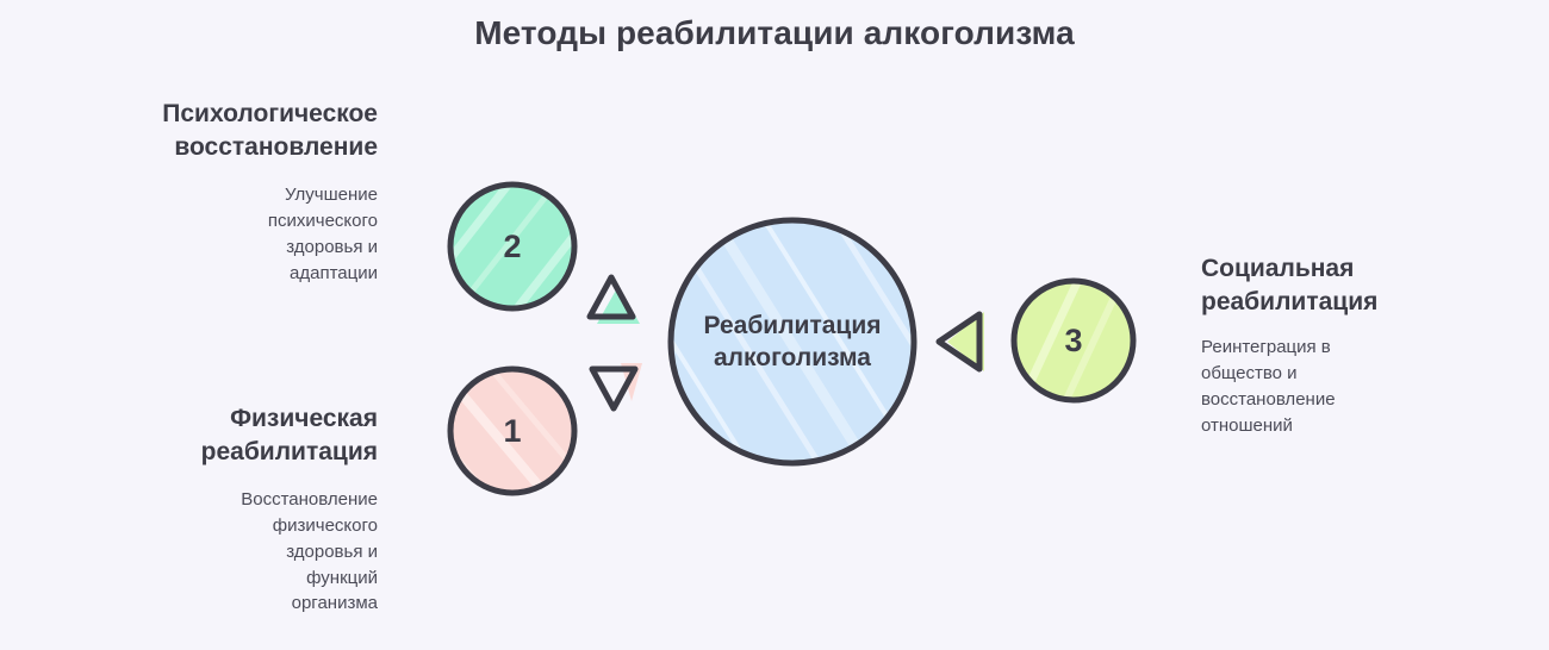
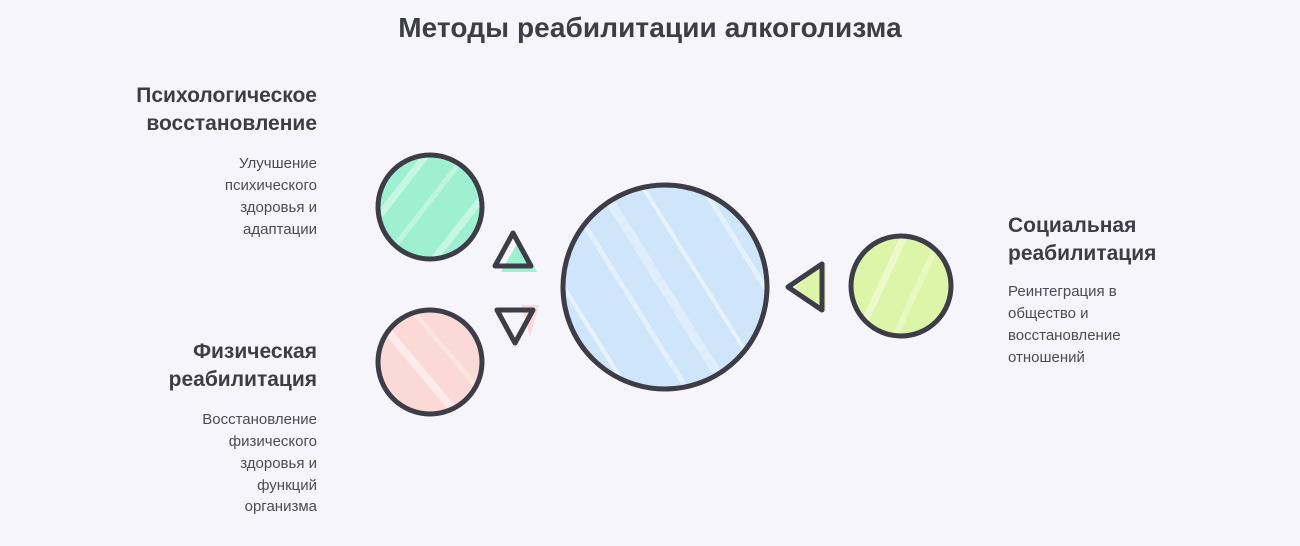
  Методы реабилитации алкоголизма
- Реабилитация
- алкоголизма
- 1
- 2
- 3
  Психологическое
  восстановление
  Улучшение
  психического
  здоровья и
  адаптации
  Физическая
  реабилитация
  Восстановление
  физического
  здоровья и
  функций
  организма
  Социальная
  реабилитация
  Реинтеграция в
  общество и
  восстановление
  отношений
